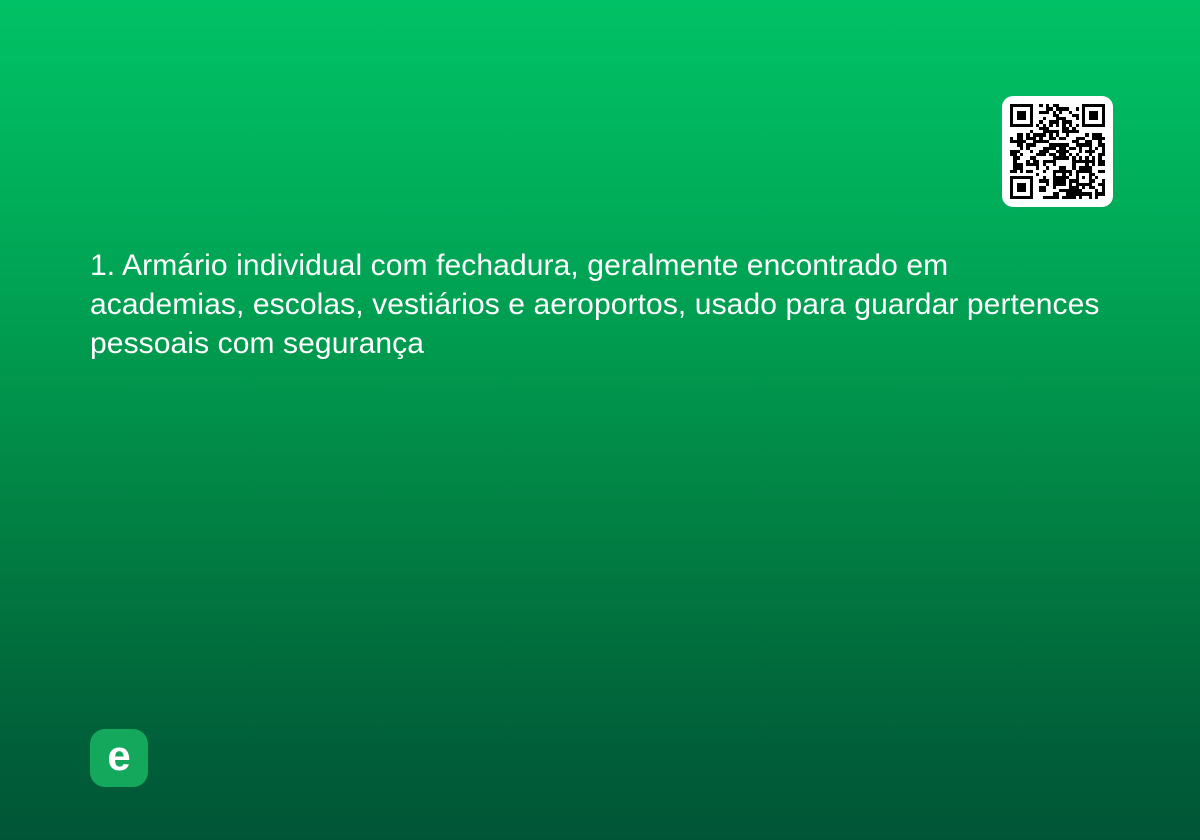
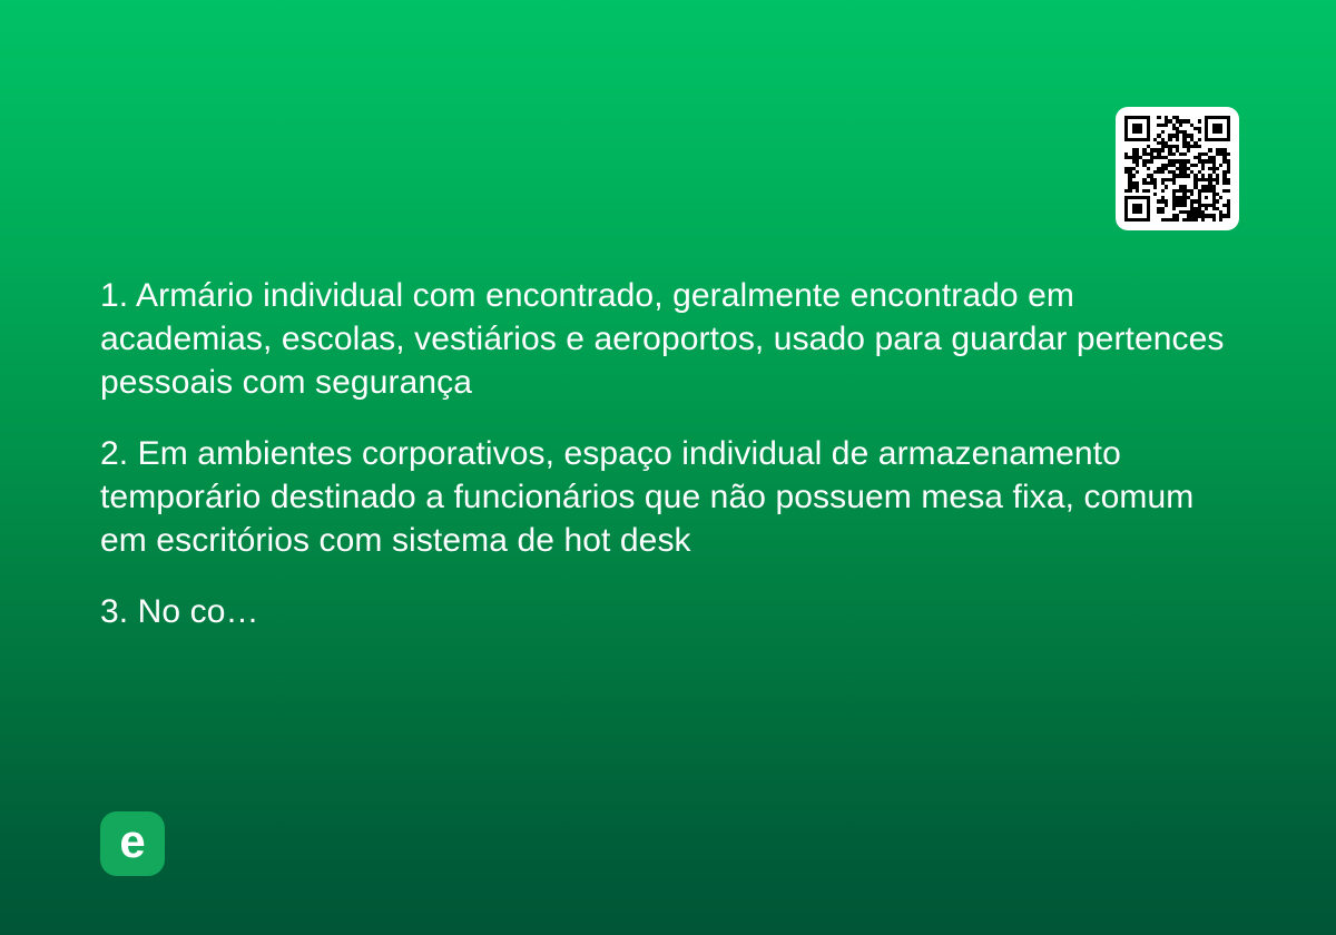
- 1. Armário individual com fechadura, geralmente encontrado em academias, escolas, vestiários e aeroportos, usado para guardar pertences pessoais com segurança
+ 1. Armário individual com encontrado, geralmente encontrado em academias, escolas, vestiários e aeroportos, usado para guardar pertences pessoais com segurança
+ 2. Em ambientes corporativos, espaço individual de armazenamento temporário destinado a funcionários que não possuem mesa fixa, comum em escritórios com sistema de hot desk
+ 3. No co…
  e
